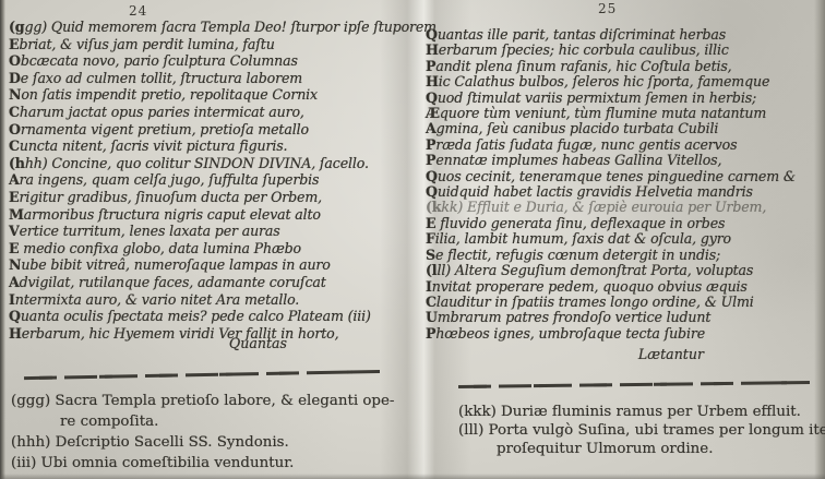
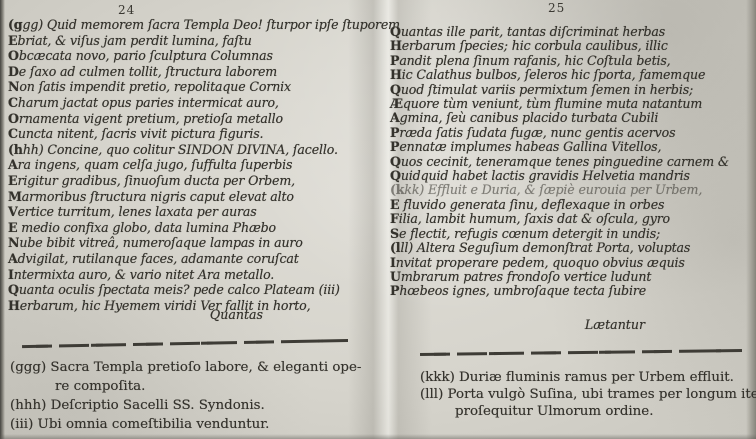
  24
  (ggg) Quid memorem ſacra Templa Deo! ſturpor ipſe ſtuporem
  Ebriat, & viſus jam perdit lumina, faſtu
  Obcæcata novo, pario ſculptura Columnas
  De ſaxo ad culmen tollit, ſtructura laborem
  Non ſatis impendit pretio, repolitaque Cornix
  Charum jactat opus paries intermicat auro,
  Ornamenta vigent pretium, pretioſa metallo
  Cuncta nitent, ſacris vivit pictura figuris.
  (hhh) Concine, quo colitur SINDON DIVINA, ſacello.
  Ara ingens, quam celſa jugo, ſuffulta ſuperbis
  Erigitur gradibus, ſinuoſum ducta per Orbem,
  Marmoribus ſtructura nigris caput elevat alto
  Vertice turritum, lenes laxata per auras
  E medio confixa globo, data lumina Phæbo
  Nube bibit vitreâ, numeroſaque lampas in auro
  Advigilat, rutilanque faces, adamante coruſcat
  Intermixta auro, & vario nitet Ara metallo.
  Quanta oculis ſpectata meis? pede calco Plateam (iii)
  Herbarum, hic Hyemem viridi Ver fallit in horto,
  Quantas
  (ggg) Sacra Templa pretioſo labore, & eleganti ope-
  re compoſita.
  (hhh) Deſcriptio Sacelli SS. Syndonis.
  (iii) Ubi omnia comeſtibilia venduntur.
  25
  Quantas ille parit, tantas diſcriminat herbas
  Herbarum ſpecies; hic corbula caulibus, illic
  Pandit plena ſinum rafanis, hic Coſtula betis,
  Hic Calathus bulbos, ſeleros hic ſporta, famemque
  Quod ſtimulat variis permixtum ſemen in herbis;
  Æquore tùm veniunt, tùm flumine muta natantum
  Agmina, ſeù canibus placido turbata Cubili
  Præda ſatis ſudata fugæ, nunc gentis acervos
  Pennatæ implumes habeas Gallina Vitellos,
  Quos cecinit, teneramque tenes pinguedine carnem &
  Quidquid habet lactis gravidis Helvetia mandris
  (kkk) Effluit e Duria, & ſæpiè eurouia per Urbem,
  E fluvido generata ſinu, deflexaque in orbes
  Filia, lambit humum, ſaxis dat & oſcula, gyro
  Se flectit, refugis cœnum detergit in undis;
  (lll) Altera Seguſium demonſtrat Porta, voluptas
  Invitat properare pedem, quoquo obvius æquis
- Clauditur in ſpatiis trames longo ordine, & Ulmi
  Umbrarum patres frondoſo vertice ludunt
  Phœbeos ignes, umbroſaque tecta ſubire
  Lætantur
  (kkk) Duriæ fluminis ramus per Urbem effluit.
  (lll) Porta vulgò Suſina, ubi trames per longum ite
  proſequitur Ulmorum ordine.
